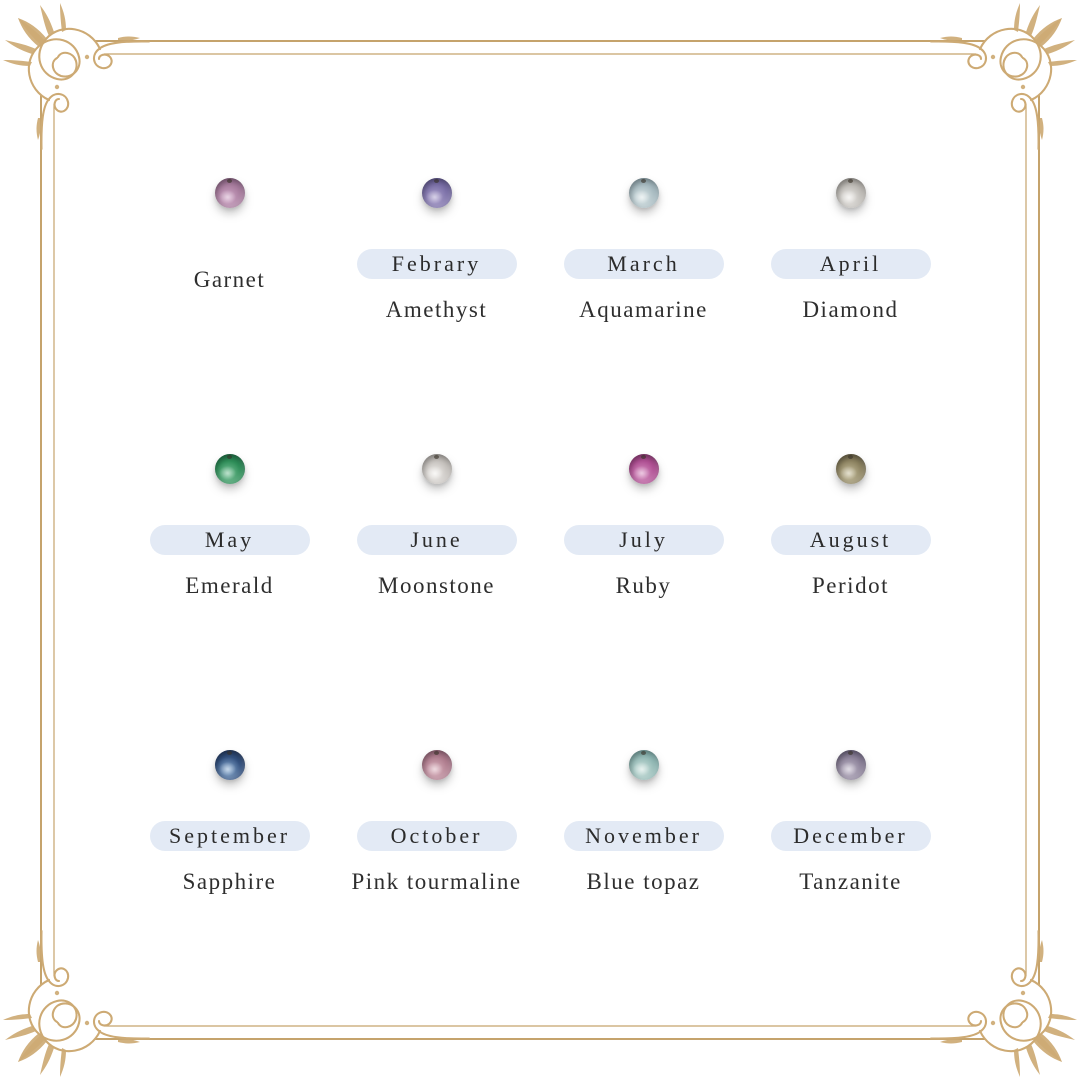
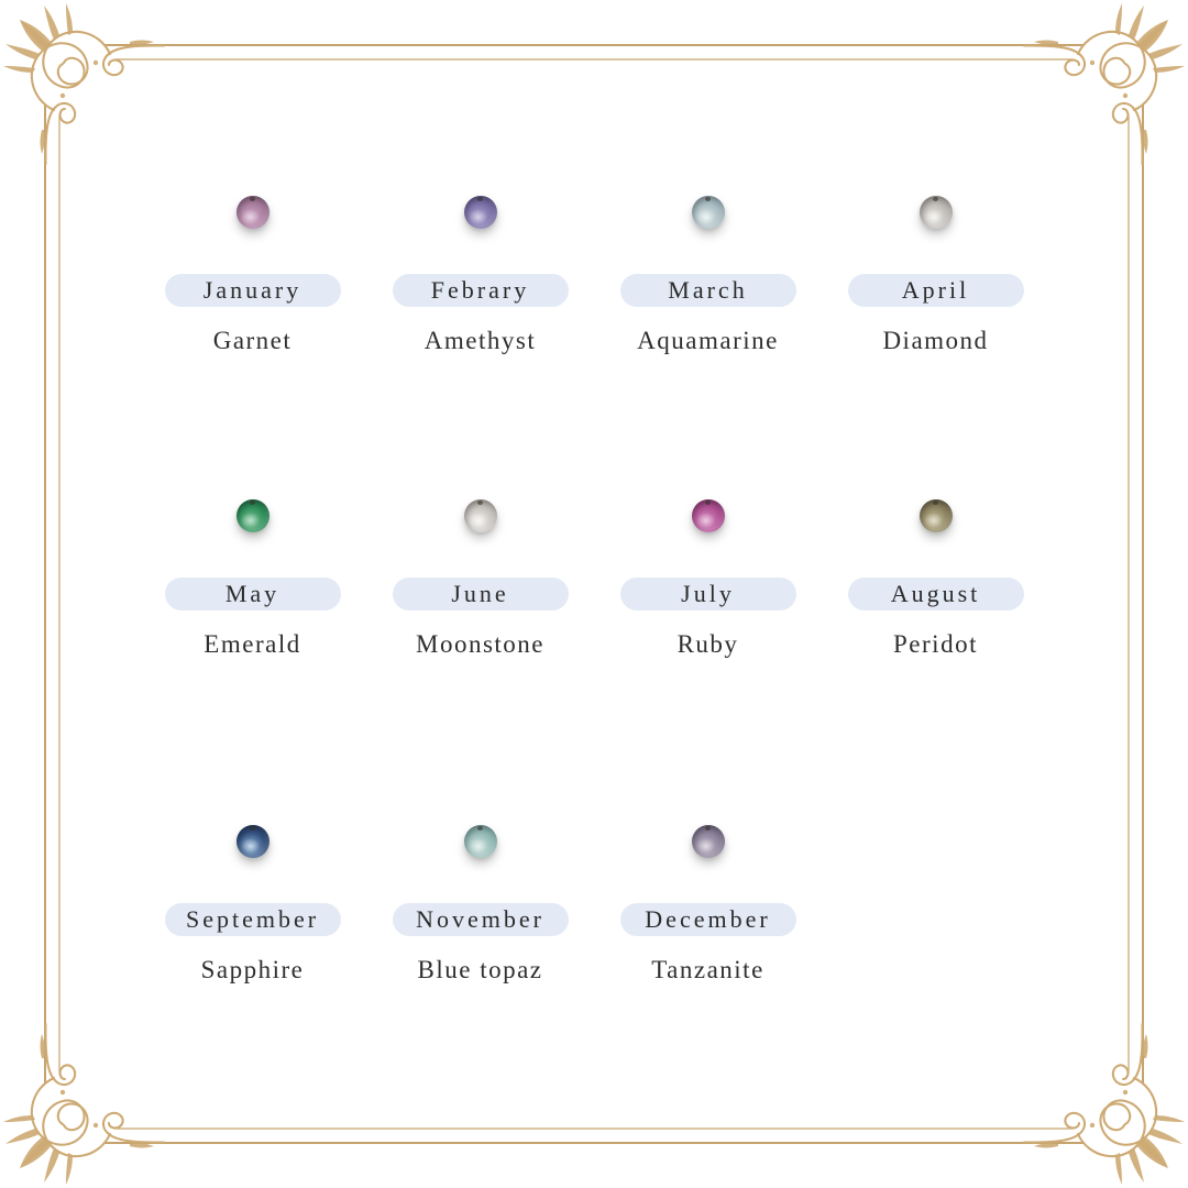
+ January
  Garnet
  Febrary
  Amethyst
  March
  Aquamarine
  April
  Diamond
  May
  Emerald
  June
  Moonstone
  July
  Ruby
  August
  Peridot
  September
  Sapphire
- October
- Pink tourmaline
  November
  Blue topaz
  December
  Tanzanite
